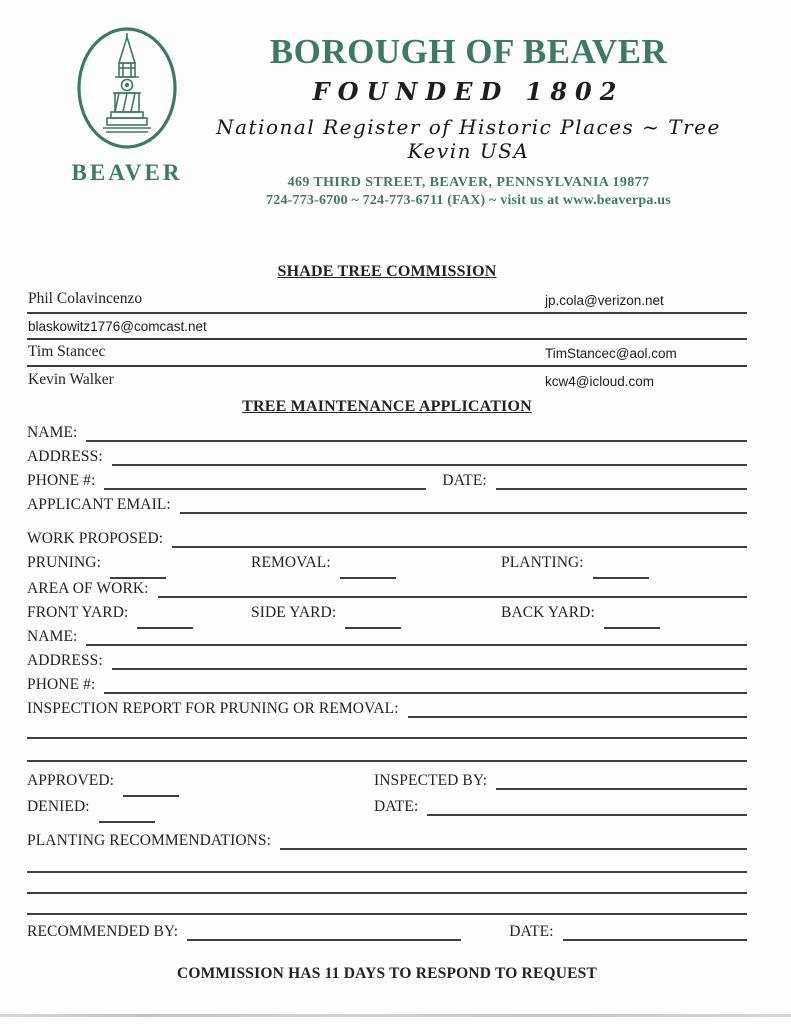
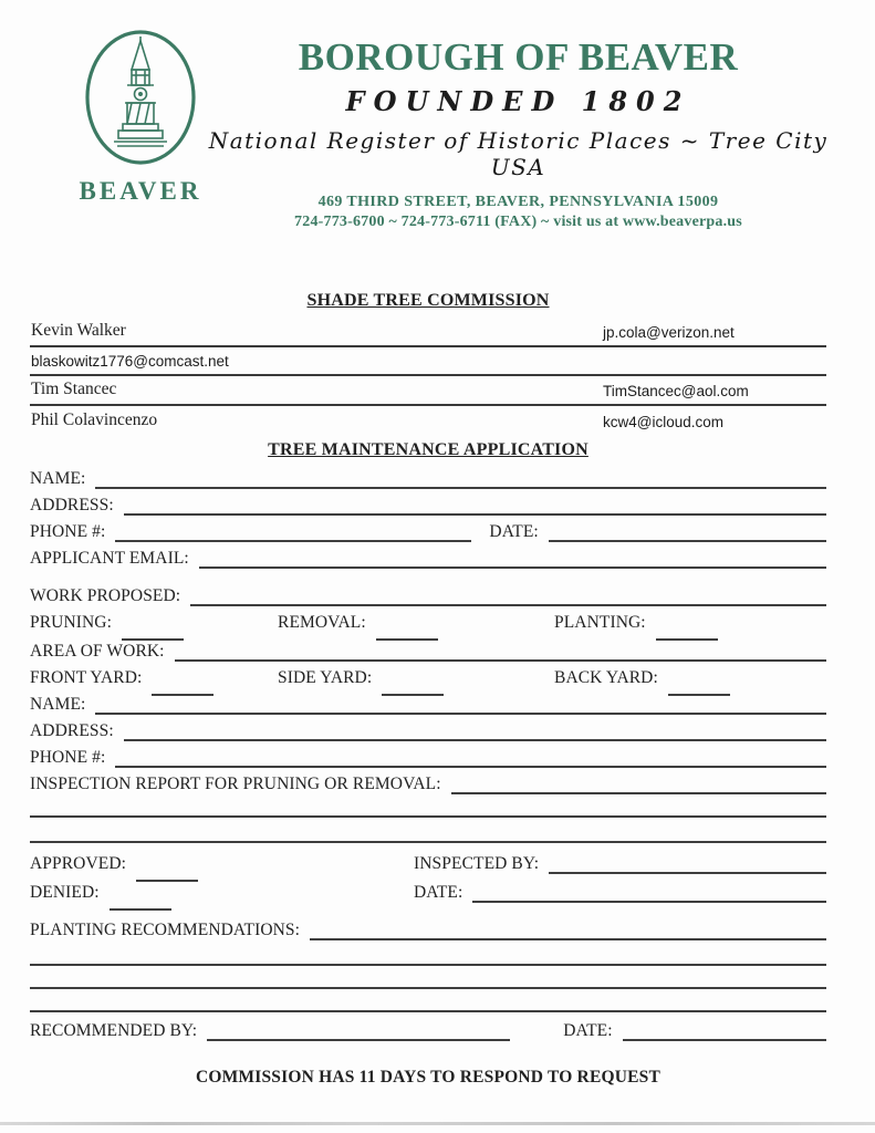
  BEAVER
  BOROUGH OF BEAVER
  FOUNDED 1802
- National Register of Historic Places ~ Tree Kevin USA
+ National Register of Historic Places ~ Tree City USA
- 469 THIRD STREET, BEAVER, PENNSYLVANIA 19877
+ 469 THIRD STREET, BEAVER, PENNSYLVANIA 15009
  724-773-6700 ~ 724-773-6711 (FAX) ~ visit us at www.beaverpa.us
  SHADE TREE COMMISSION
- Phil Colavincenzo
+ Kevin Walker
  jp.cola@verizon.net
  blaskowitz1776@comcast.net
  Tim Stancec
  TimStancec@aol.com
- Kevin Walker
+ Phil Colavincenzo
  kcw4@icloud.com
  TREE MAINTENANCE APPLICATION
  NAME:
  ADDRESS:
  PHONE #:
  DATE:
  APPLICANT EMAIL:
  WORK PROPOSED:
  PRUNING:
  REMOVAL:
  PLANTING:
  AREA OF WORK:
  FRONT YARD:
  SIDE YARD:
  BACK YARD:
  NAME:
  ADDRESS:
  PHONE #:
  INSPECTION REPORT FOR PRUNING OR REMOVAL:
  APPROVED:
  INSPECTED BY:
  DENIED:
  DATE:
  PLANTING RECOMMENDATIONS:
  RECOMMENDED BY:
  DATE:
  COMMISSION HAS 11 DAYS TO RESPOND TO REQUEST
